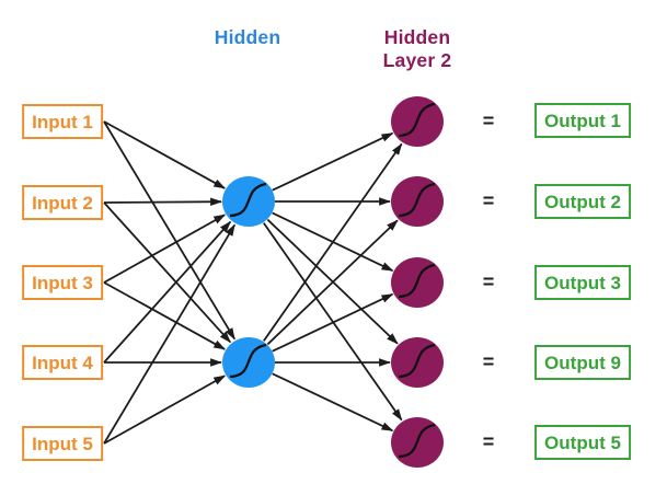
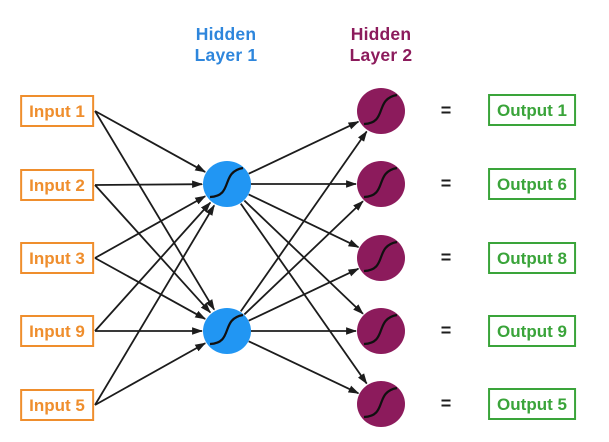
  Hidden
+ Layer 1
  Hidden
  Layer 2
  Input 1
  Input 2
  Input 3
- Input 4
+ Input 9
  Input 5
  =
  =
  =
  =
  =
  Output 1
- Output 2
+ Output 6
- Output 3
+ Output 8
  Output 9
  Output 5
